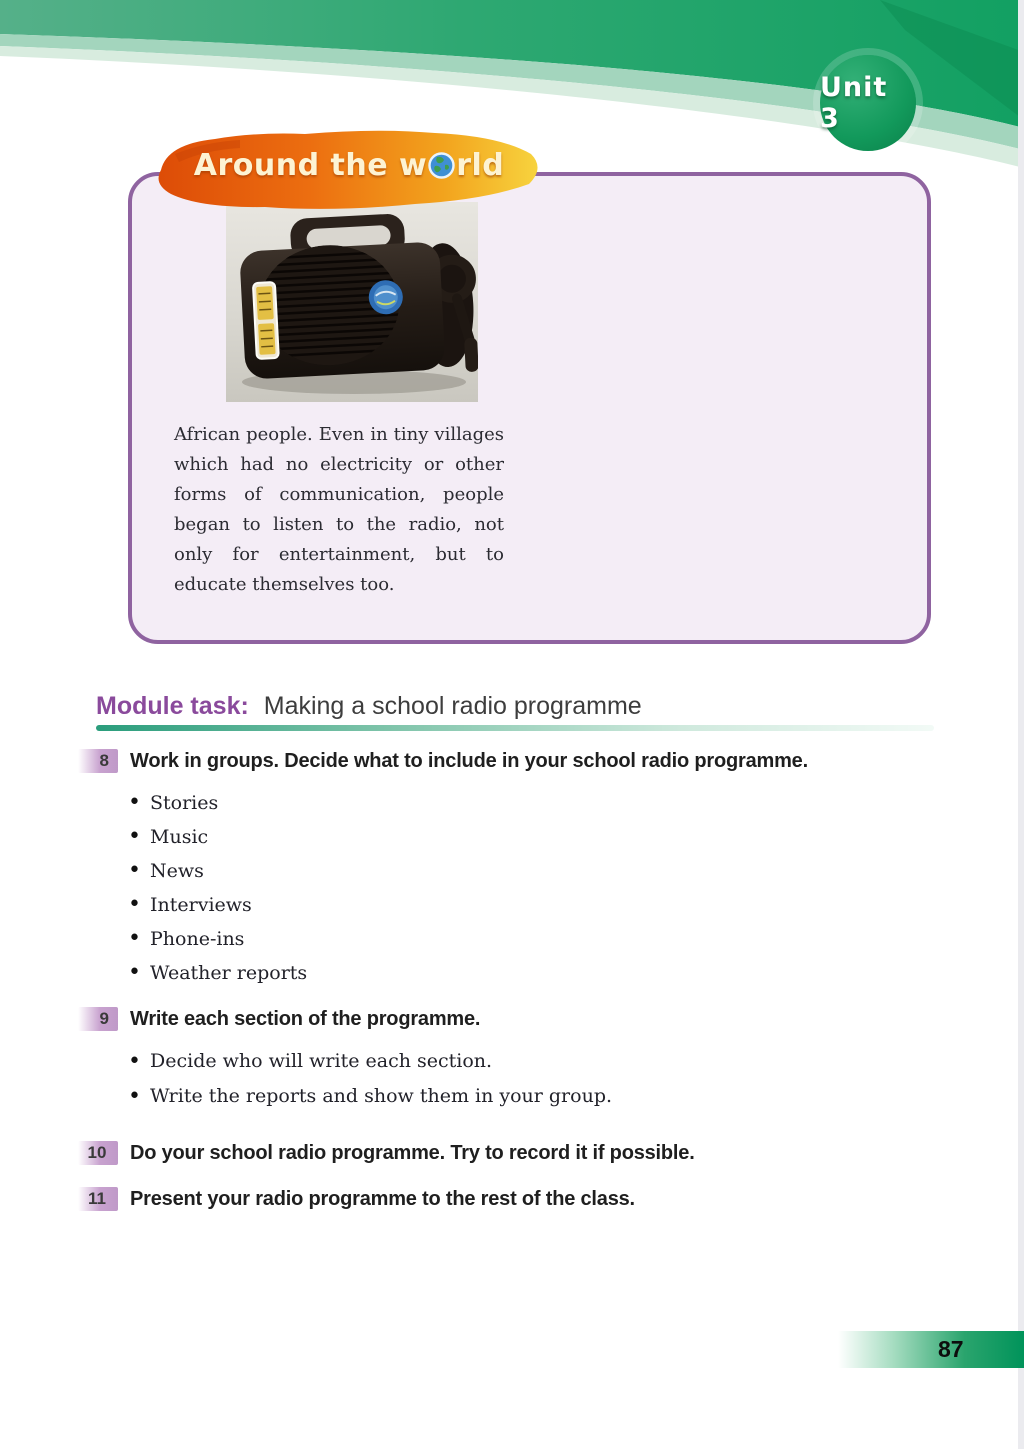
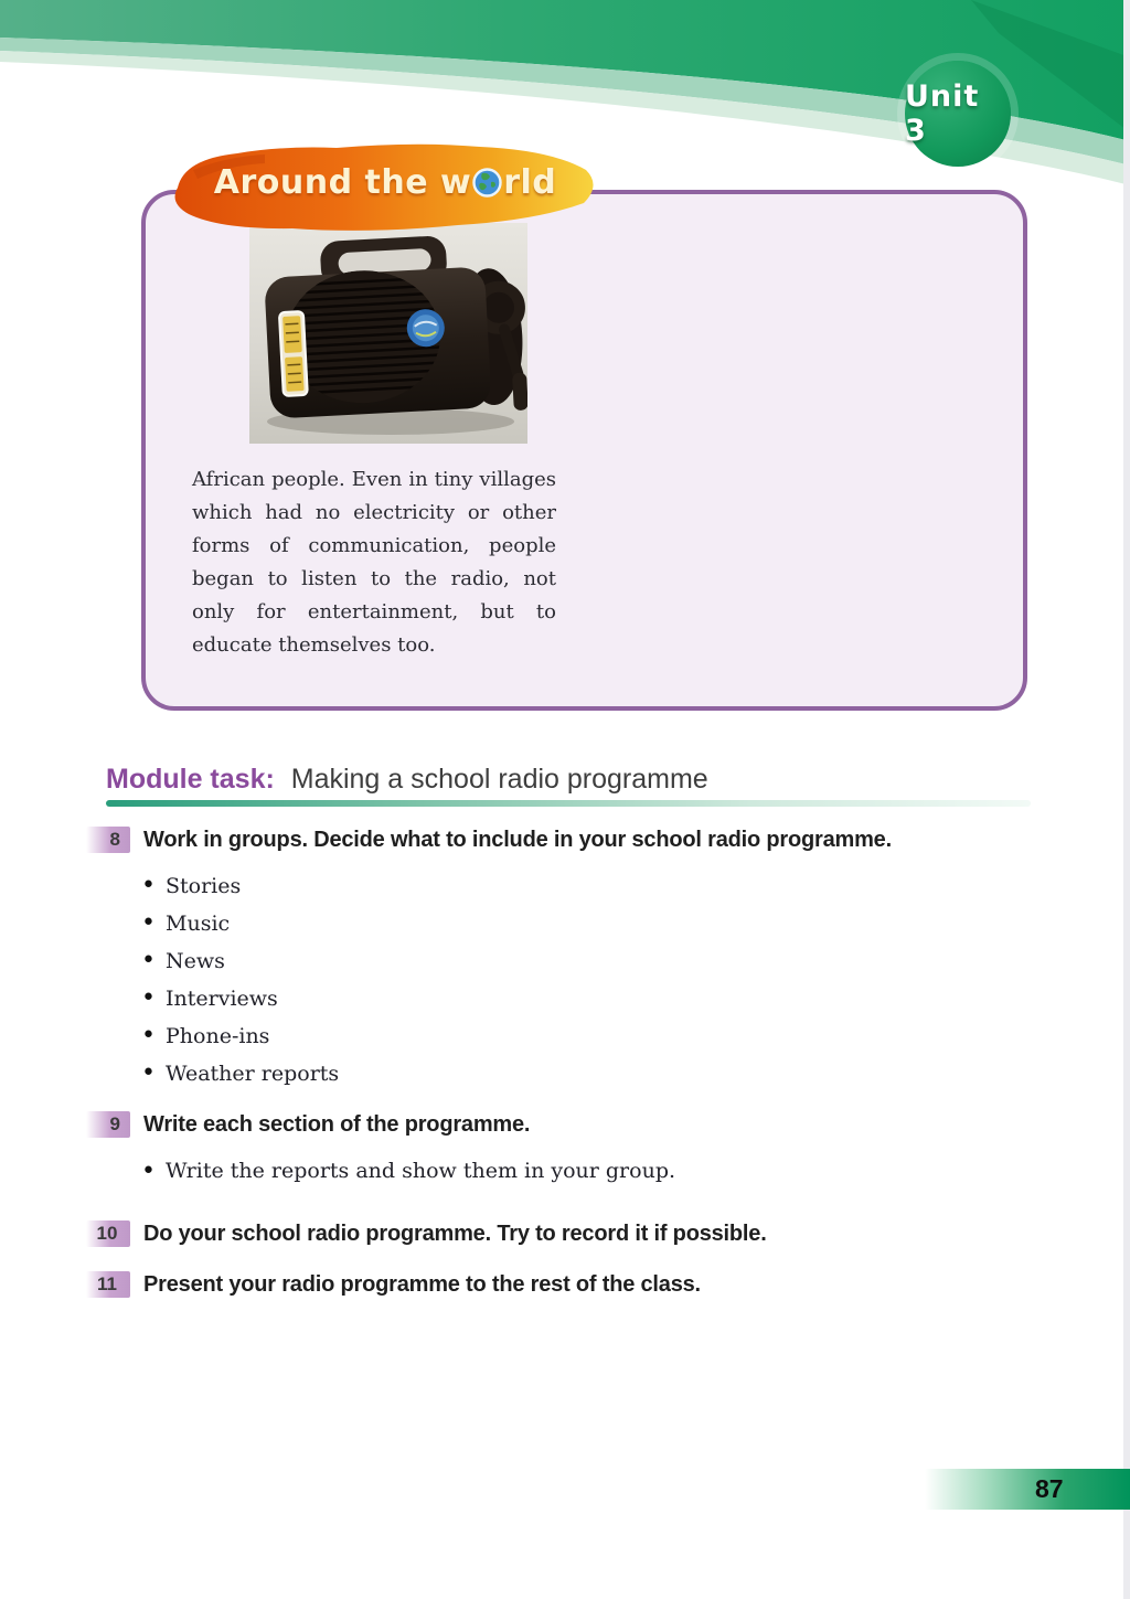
  Unit 3
  Around the w rld
  African people. Even in tiny villages which had no electricity or other forms of communication, people began to listen to the radio, not only for entertainment, but to educate themselves too.
  Module task: Making a school radio programme
  8
  Work in groups. Decide what to include in your school radio programme.
  Stories
  Music
  News
  Interviews
  Phone-ins
  Weather reports
  9
  Write each section of the programme.
- Decide who will write each section.
  Write the reports and show them in your group.
  10
  Do your school radio programme. Try to record it if possible.
  11
  Present your radio programme to the rest of the class.
  87
